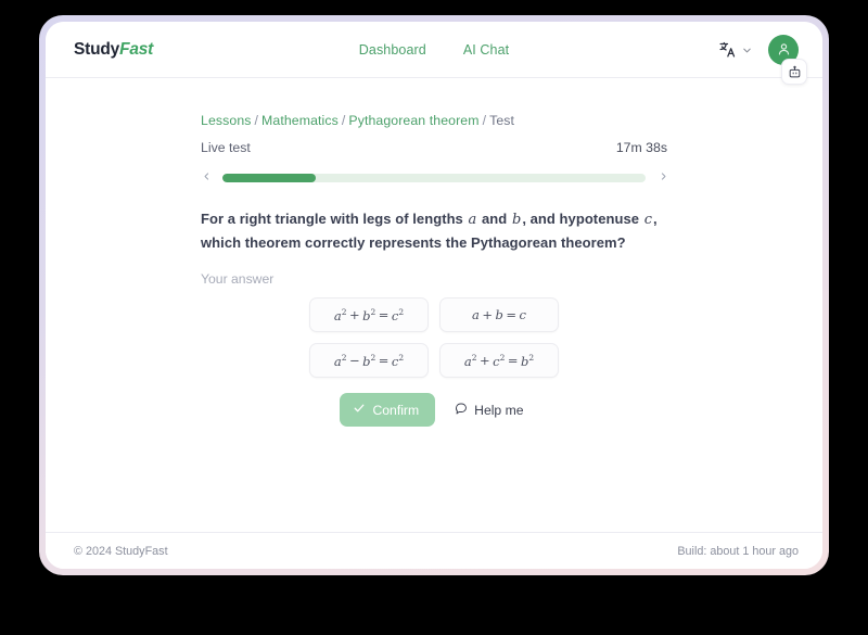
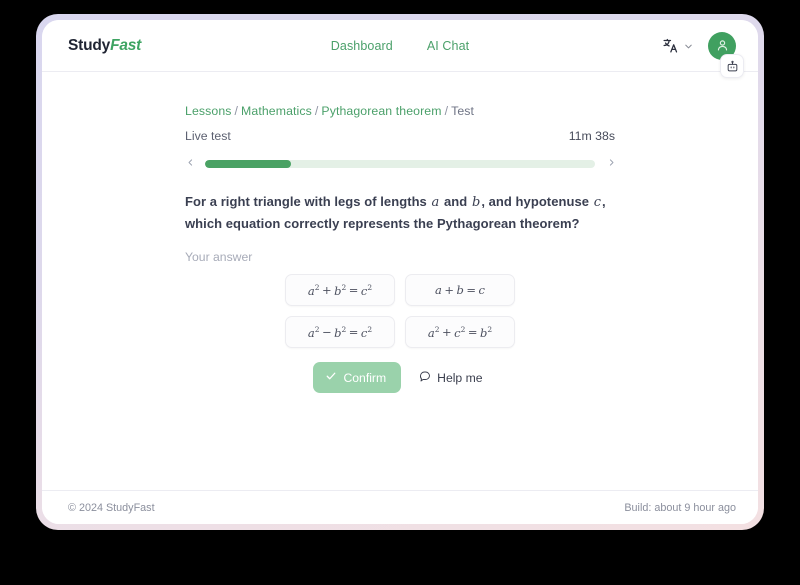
  StudyFast
  Dashboard
  AI Chat
  Lessons / Mathematics / Pythagorean theorem / Test
  Live test
- 17m 38s
+ 11m 38s
- For a right triangle with legs of lengths a and b, and hypotenuse c, which theorem correctly represents the Pythagorean theorem?
+ For a right triangle with legs of lengths a and b, and hypotenuse c, which equation correctly represents the Pythagorean theorem?
  Your answer
  a2 + b2 = c2
  a + b = c
  a2 − b2 = c2
  a2 + c2 = b2
  Confirm
  Help me
  © 2024 StudyFast
- Build: about 1 hour ago
+ Build: about 9 hour ago
